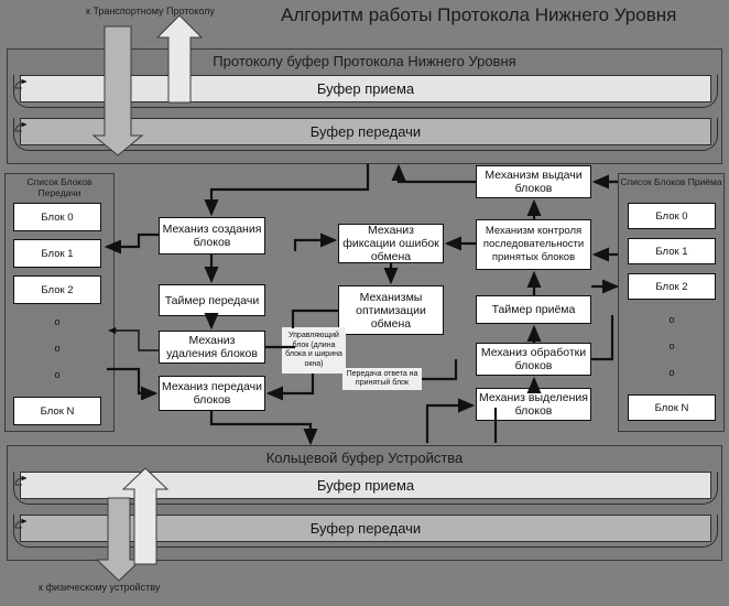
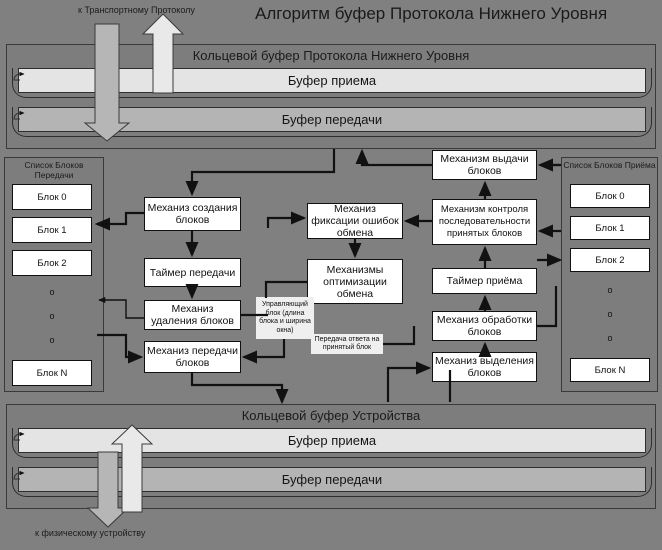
- Алгоритм работы Протокола Нижнего Уровня
+ Алгоритм буфер Протокола Нижнего Уровня
  к Транспортному Протоколу
- Протоколу буфер Протокола Нижнего Уровня
+ Кольцевой буфер Протокола Нижнего Уровня
  Буфер приема
  Буфер передачи
  Кольцевой буфер Устройства
  Буфер приема
  Буфер передачи
  к физическому устройству
  Список Блоков Передачи
  Блок 0
  Блок 1
  Блок 2
  o
  o
  o
  Блок N
  Список Блоков Приёма
  Блок 0
  Блок 1
  Блок 2
  o
  o
  o
  Блок N
  Механиз создания блоков
  Таймер передачи
  Механиз удаления блоков
  Механиз передачи блоков
  Механиз фиксации ошибок обмена
  Механизмы оптимизации обмена
  Механизм выдачи блоков
  Механизм контроля последовательности принятых блоков
  Таймер приёма
  Механиз обработки блоков
  Механиз выделения блоков
